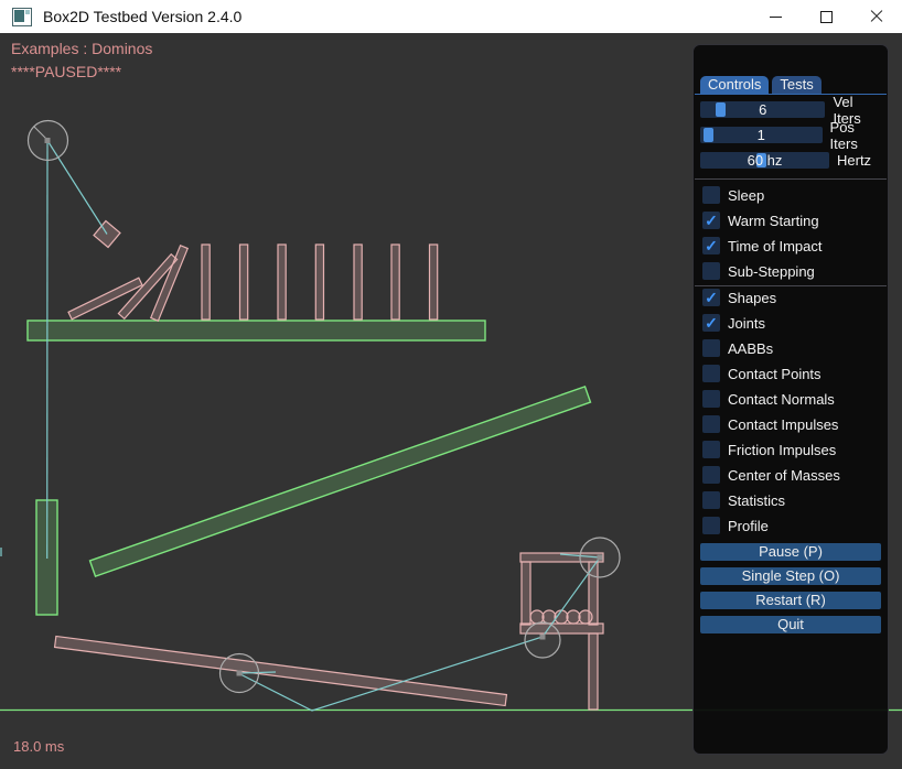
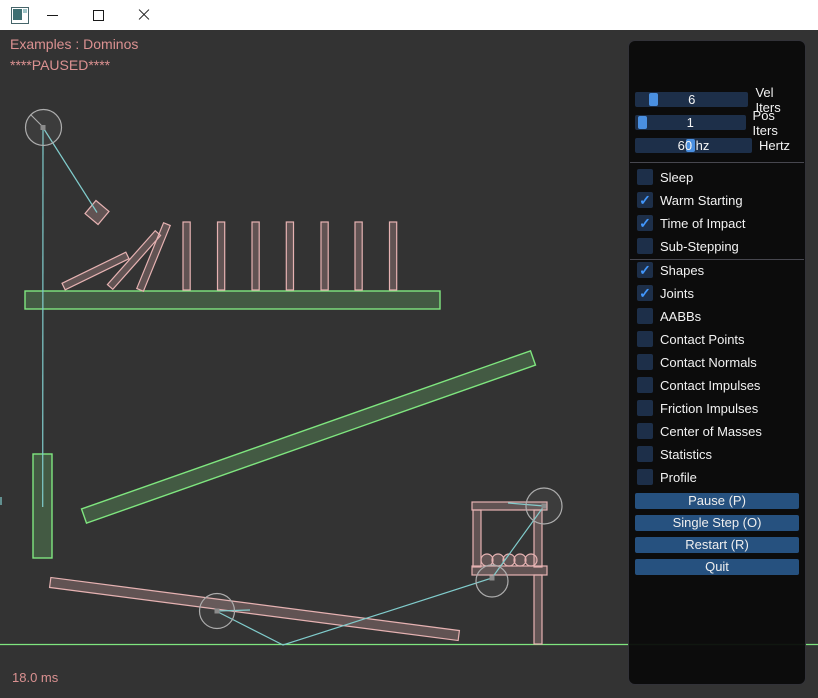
  Examples : Dominos
  ****PAUSED****
  18.0 ms
- Box2D Testbed Version 2.4.0
- Controls
- Tests
  6
  Vel Iters
  1
  Pos Iters
  60 hz
  Hertz
  Sleep
  ✓
  Warm Starting
  ✓
  Time of Impact
  Sub-Stepping
  ✓
  Shapes
  ✓
  Joints
  AABBs
  Contact Points
  Contact Normals
  Contact Impulses
  Friction Impulses
  Center of Masses
  Statistics
  Profile
  Pause (P)
  Single Step (O)
  Restart (R)
  Quit
